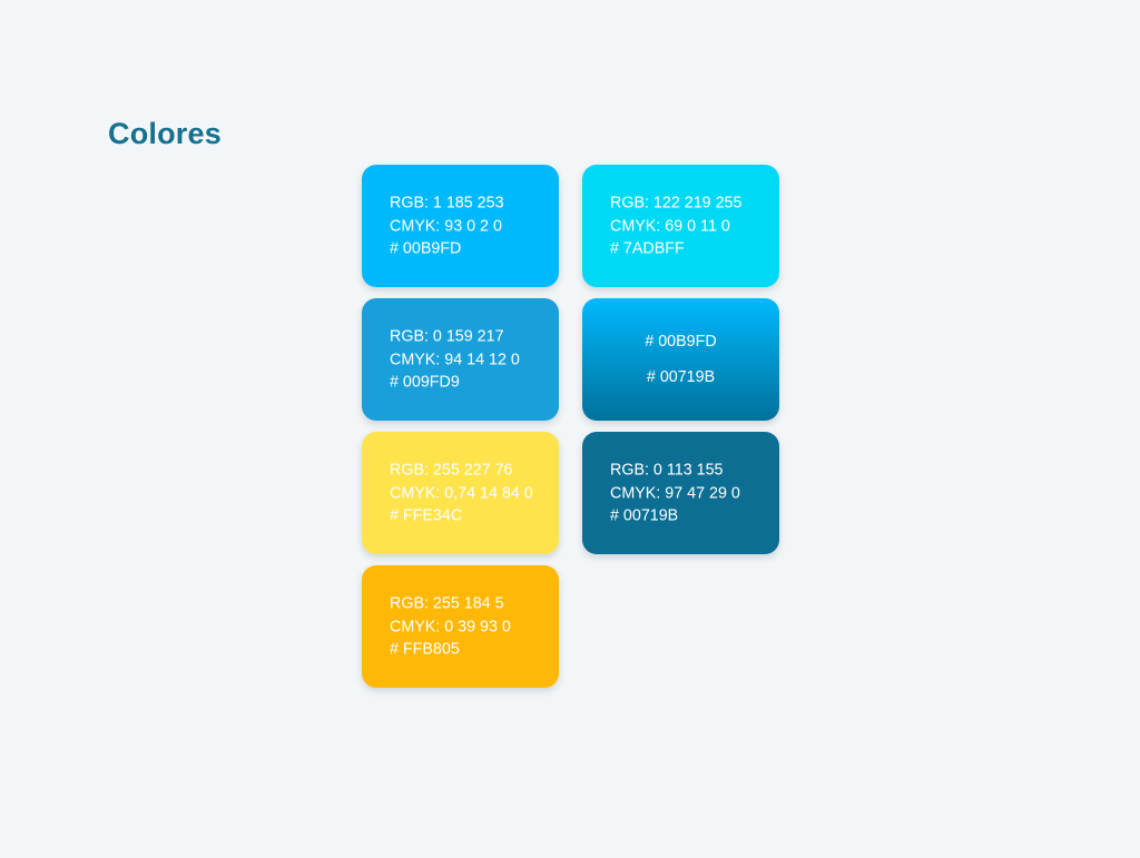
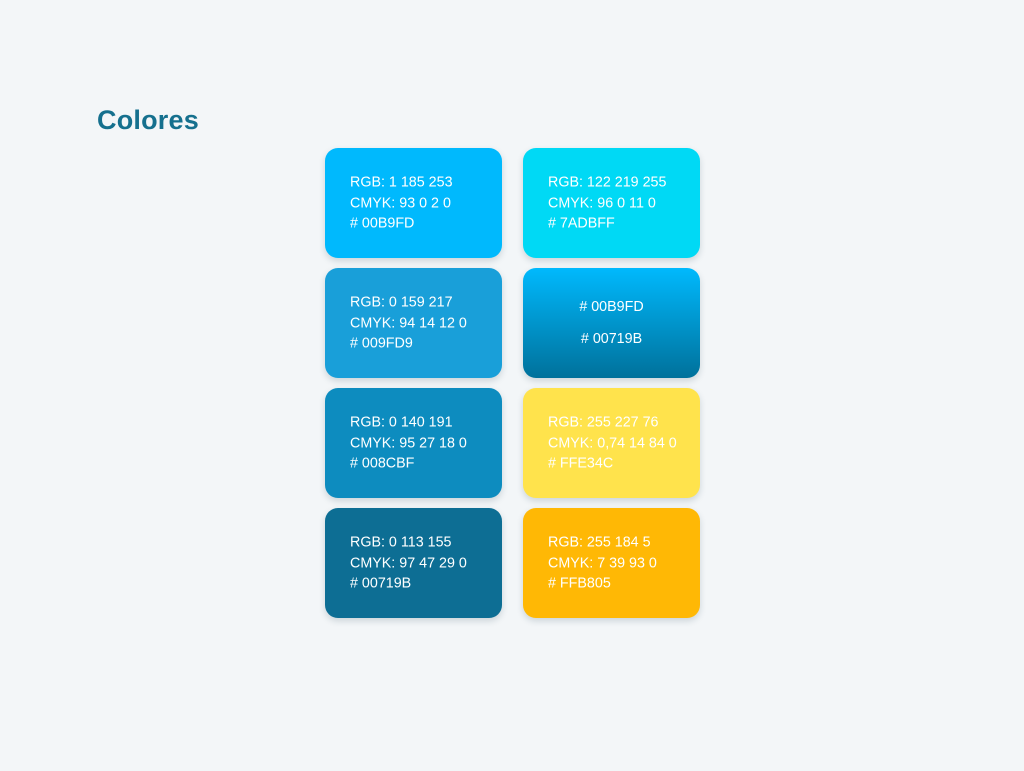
  Colores
  RGB: 1 185 253
  CMYK: 93 0 2 0
  # 00B9FD
  RGB: 122 219 255
- CMYK: 69 0 11 0
+ CMYK: 96 0 11 0
  # 7ADBFF
  RGB: 0 159 217
  CMYK: 94 14 12 0
  # 009FD9
  # 00B9FD
  # 00719B
+ RGB: 0 140 191
+ CMYK: 95 27 18 0
+ # 008CBF
  RGB: 255 227 76
  CMYK: 0,74 14 84 0
  # FFE34C
  RGB: 0 113 155
  CMYK: 97 47 29 0
  # 00719B
  RGB: 255 184 5
- CMYK: 0 39 93 0
+ CMYK: 7 39 93 0
  # FFB805
